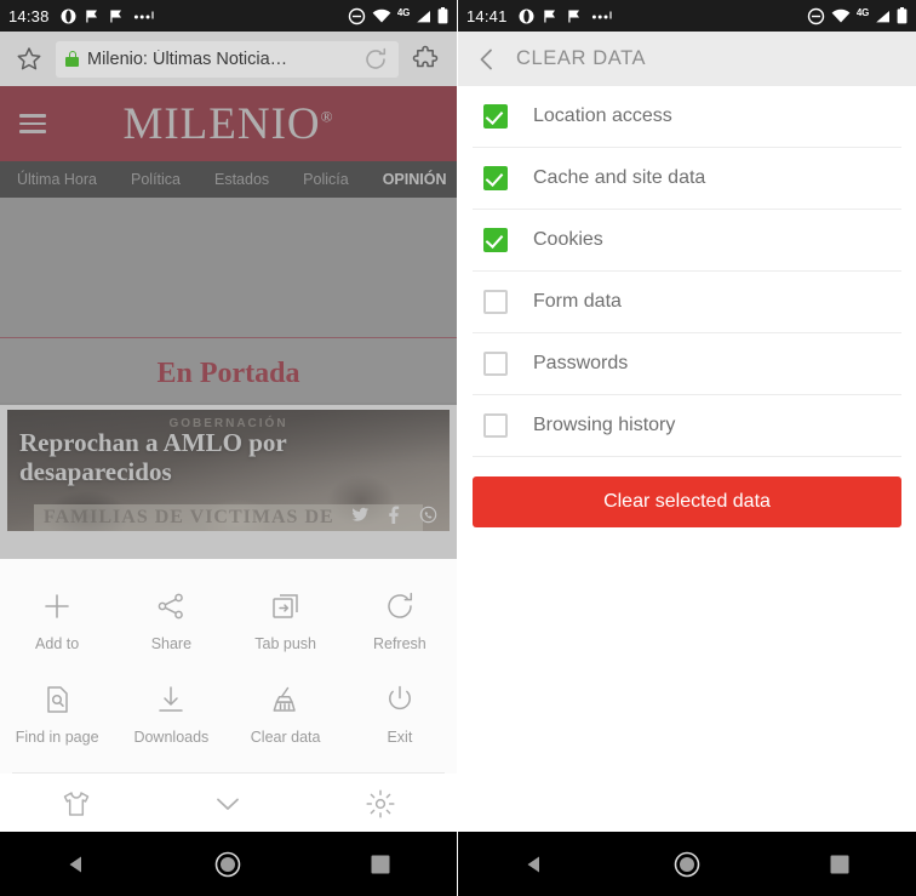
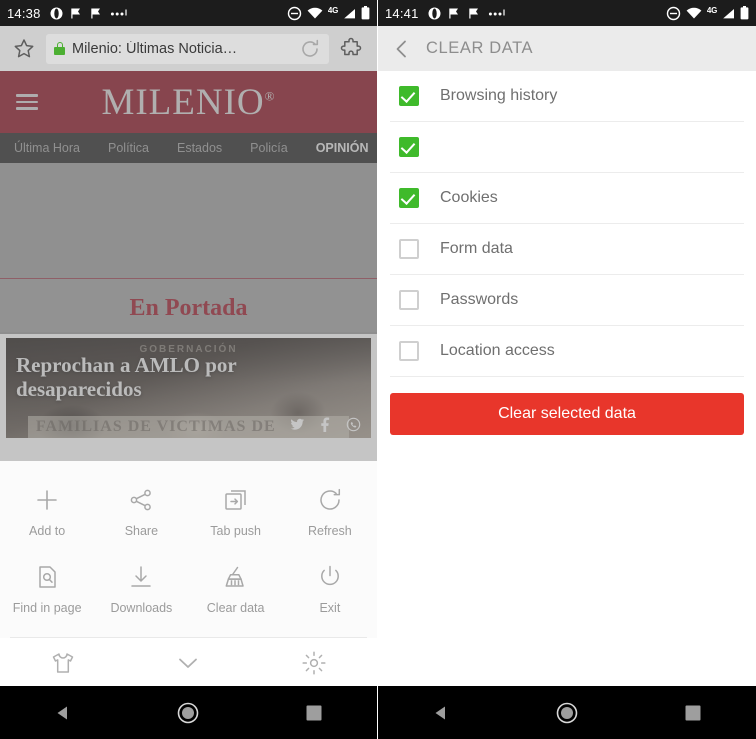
  14:38
  4G
  Milenio: Últimas Noticia…
  MILENIO®
  Última Hora
  Política
  Estados
  Policía
  OPINIÓN
  En Portada
  GOBERNACIÓN
  Reprochan a AMLO por desaparecidos
  FAMILIAS DE VICTIMAS DE
  Add to
  Share
  Tab push
  Refresh
  Find in page
  Downloads
  Clear data
  Exit
  14:41
  4G
  CLEAR DATA
- Location access
+ Browsing history
- Cache and site data
  Cookies
  Form data
  Passwords
- Browsing history
+ Location access
  Clear selected data
